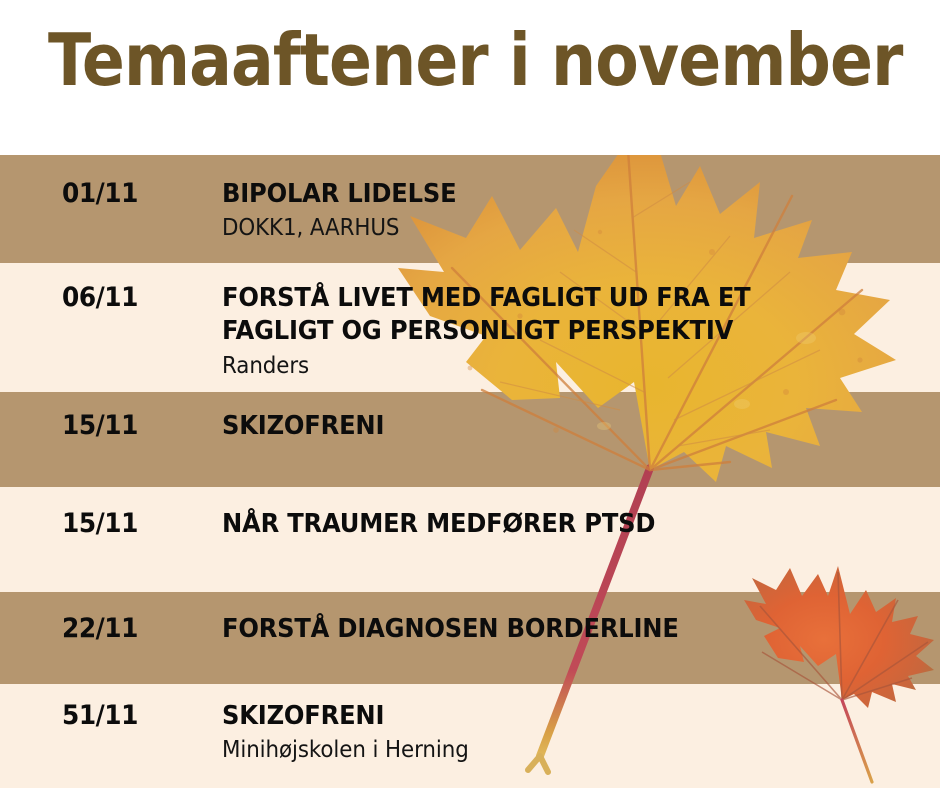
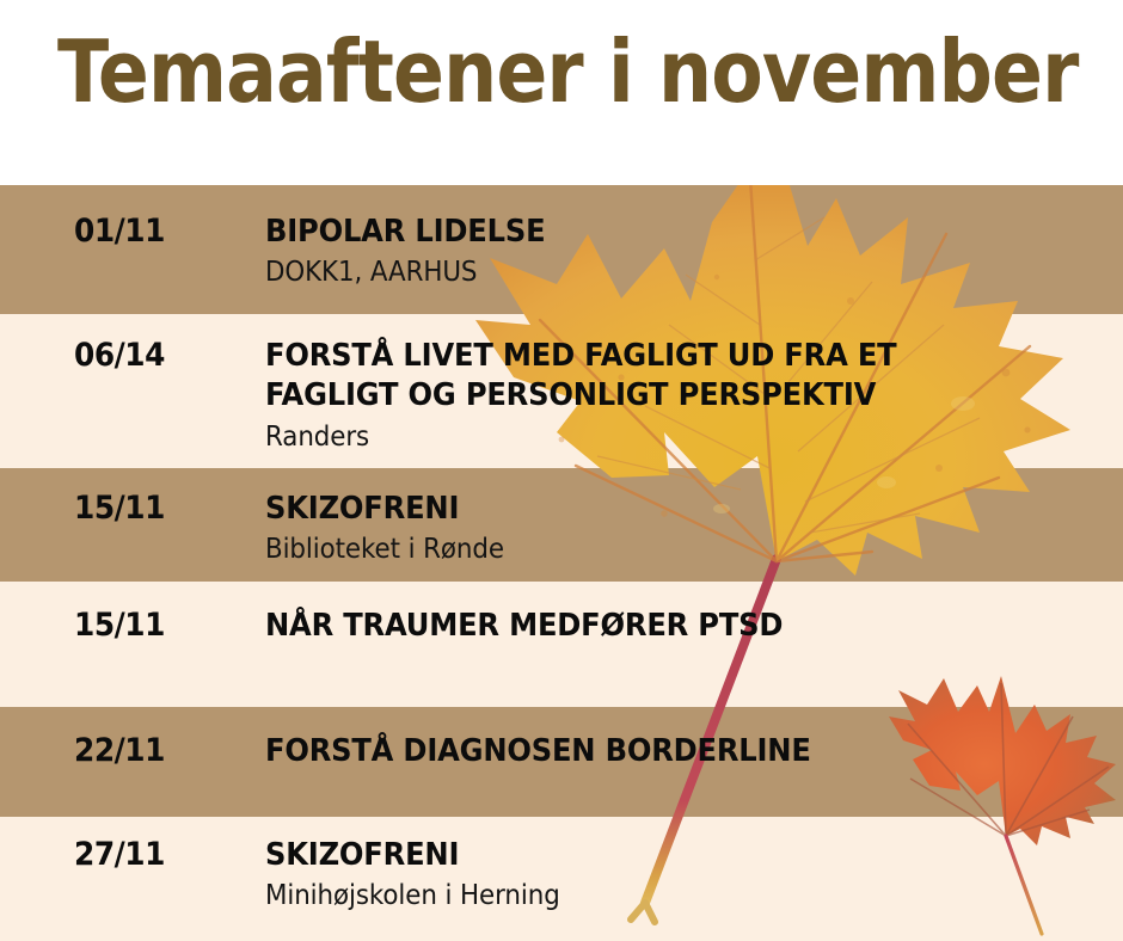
  Temaaftener i november
  01/11
  BIPOLAR LIDELSE
  DOKK1, AARHUS
- 06/11
+ 06/14
  FORSTÅ LIVET MED FAGLIGT UD FRA ET
  FAGLIGT OG PERSONLIGT PERSPEKTIV
  Randers
  15/11
  SKIZOFRENI
+ Biblioteket i Rønde
  15/11
  NÅR TRAUMER MEDFØRER PTSD
  22/11
  FORSTÅ DIAGNOSEN BORDERLINE
- 51/11
+ 27/11
  SKIZOFRENI
  Minihøjskolen i Herning
